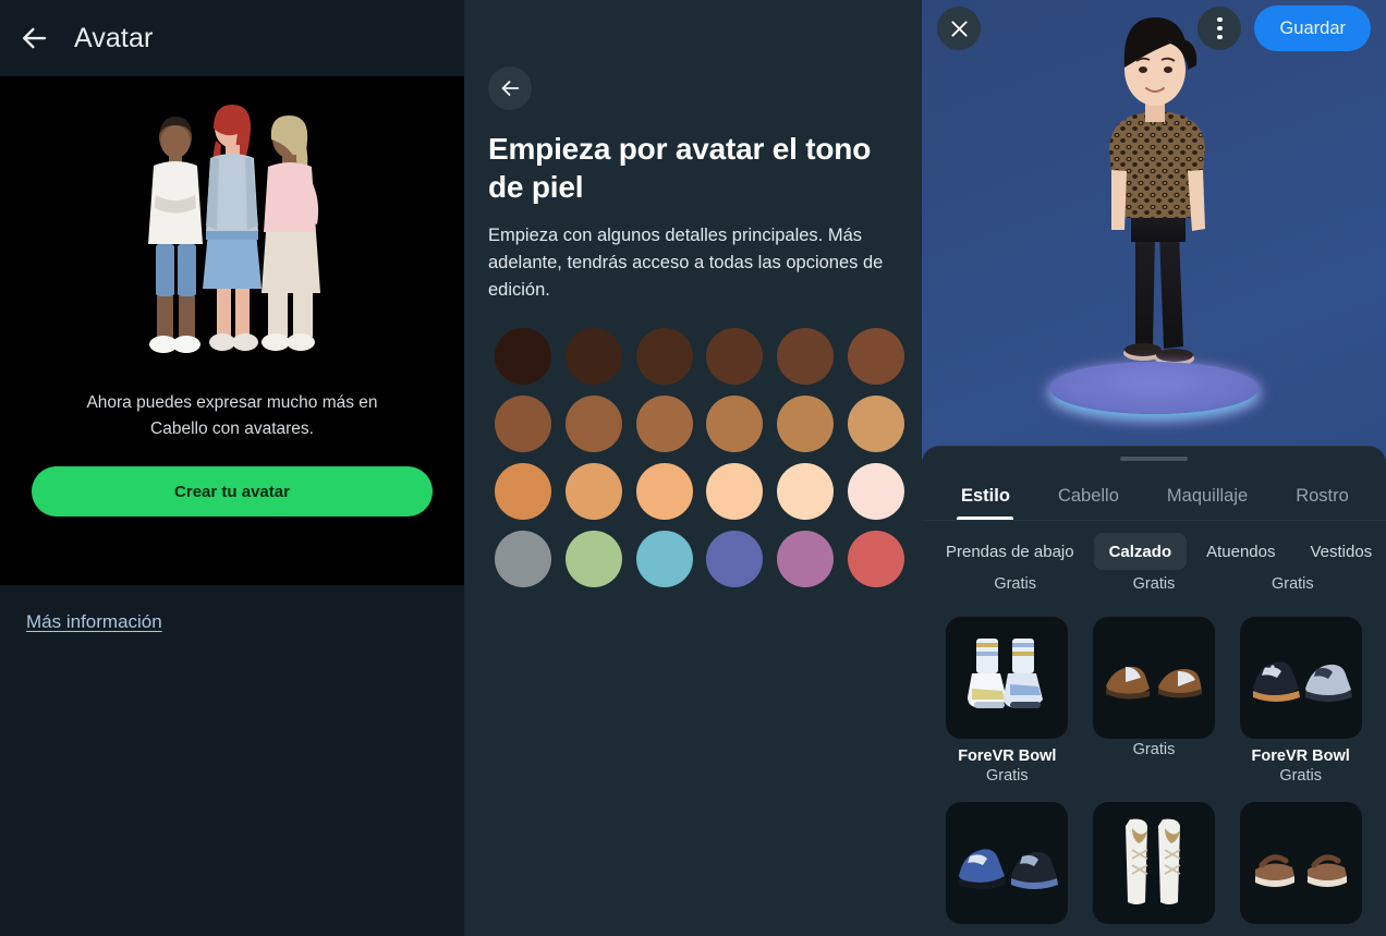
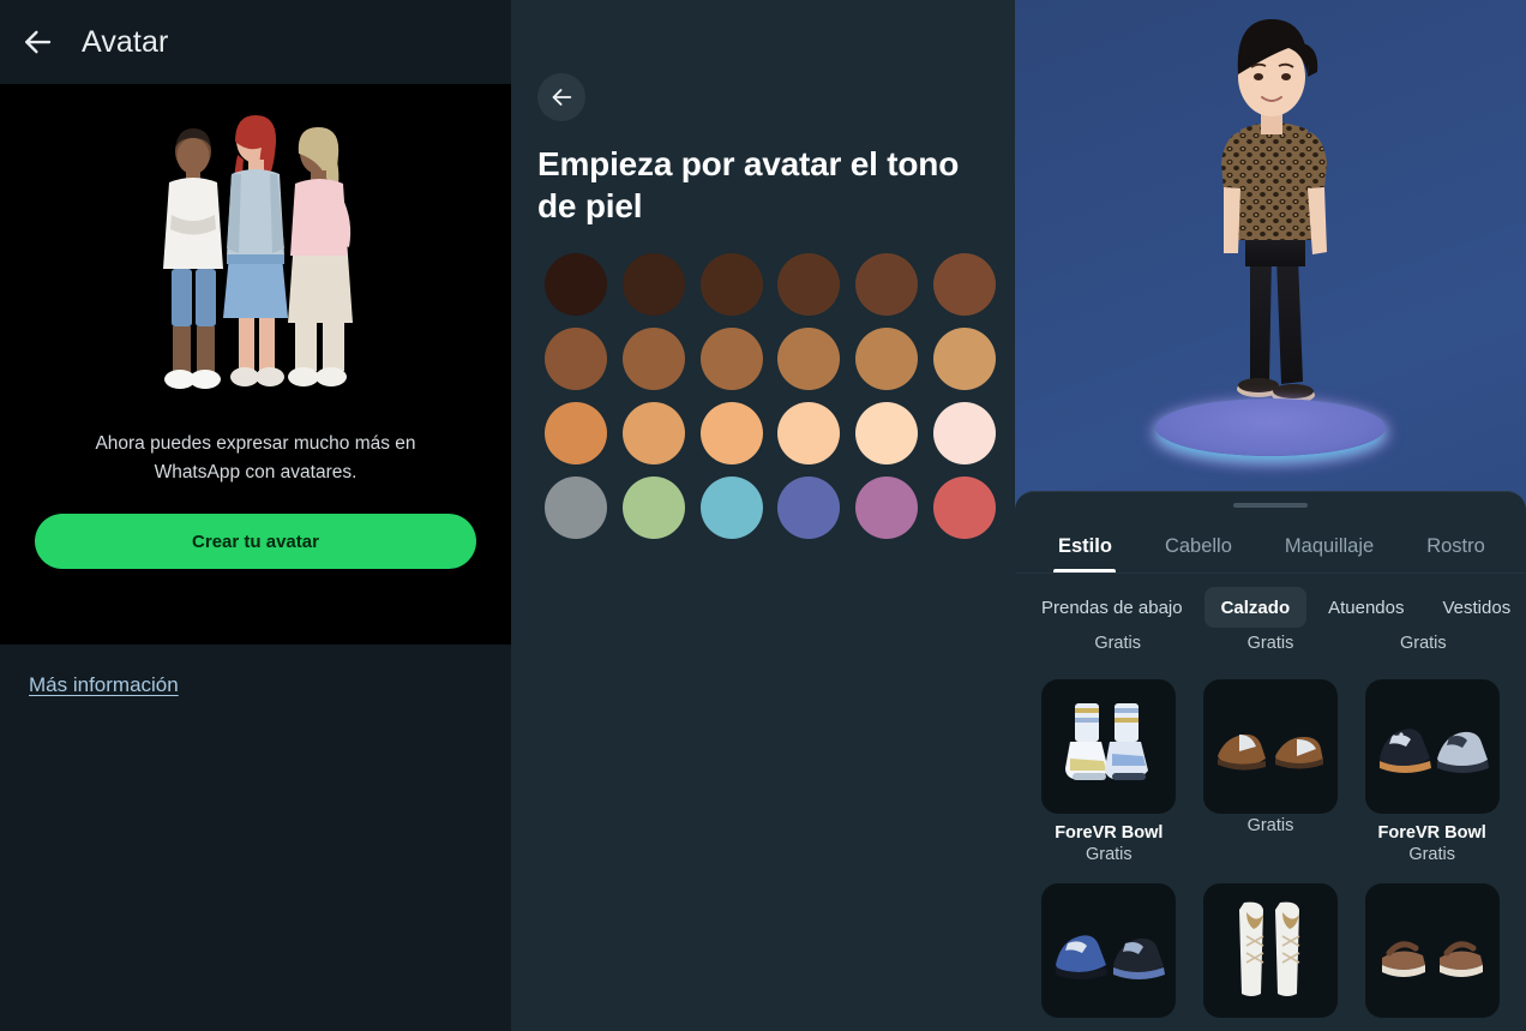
  Avatar
- Ahora puedes expresar mucho más en Cabello con avatares.
+ Ahora puedes expresar mucho más en WhatsApp con avatares.
  Crear tu avatar
  Más información
  Empieza por avatar el tono de piel
- Empieza con algunos detalles principales. Más adelante, tendrás acceso a todas las opciones de edición.
- Guardar
  Estilo
  Cabello
  Maquillaje
  Rostro
  Prendas de abajo
  Calzado
  Atuendos
  Vestidos
  Gratis
  Gratis
  Gratis
  ForeVR Bowl
  Gratis
  Gratis
  ForeVR Bowl
  Gratis
